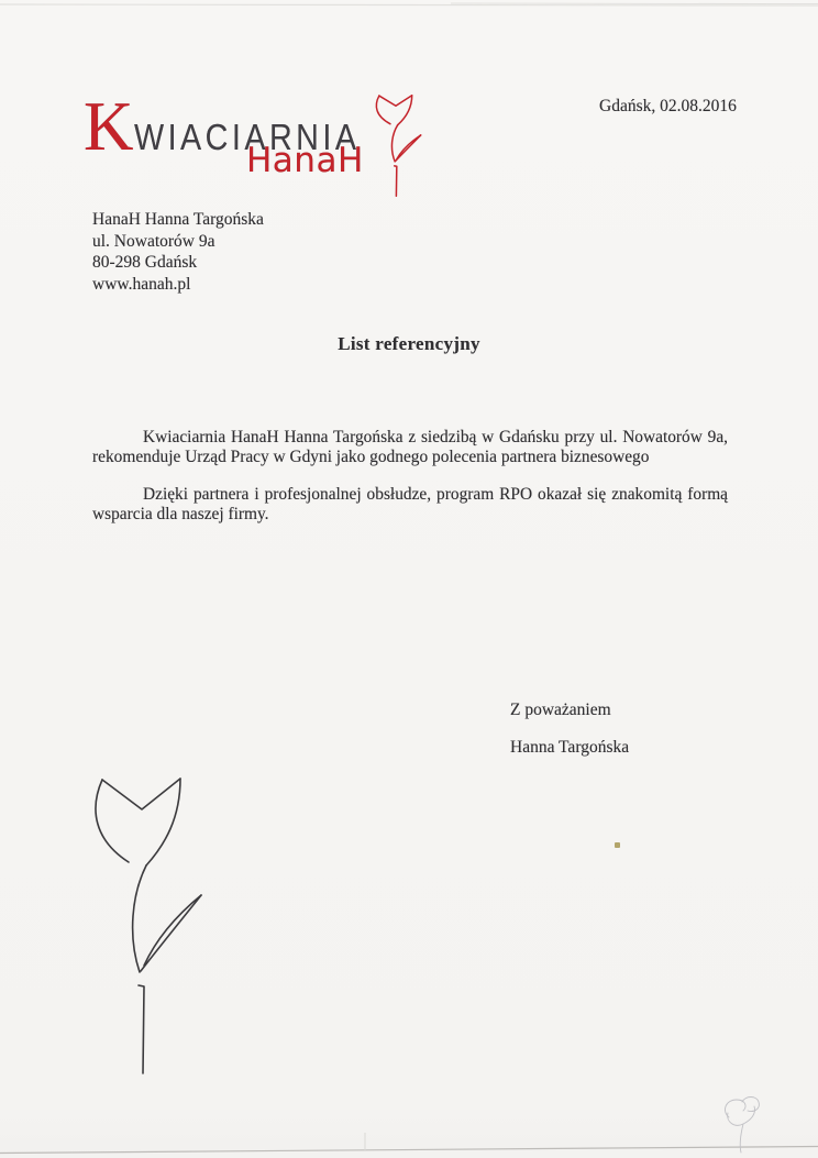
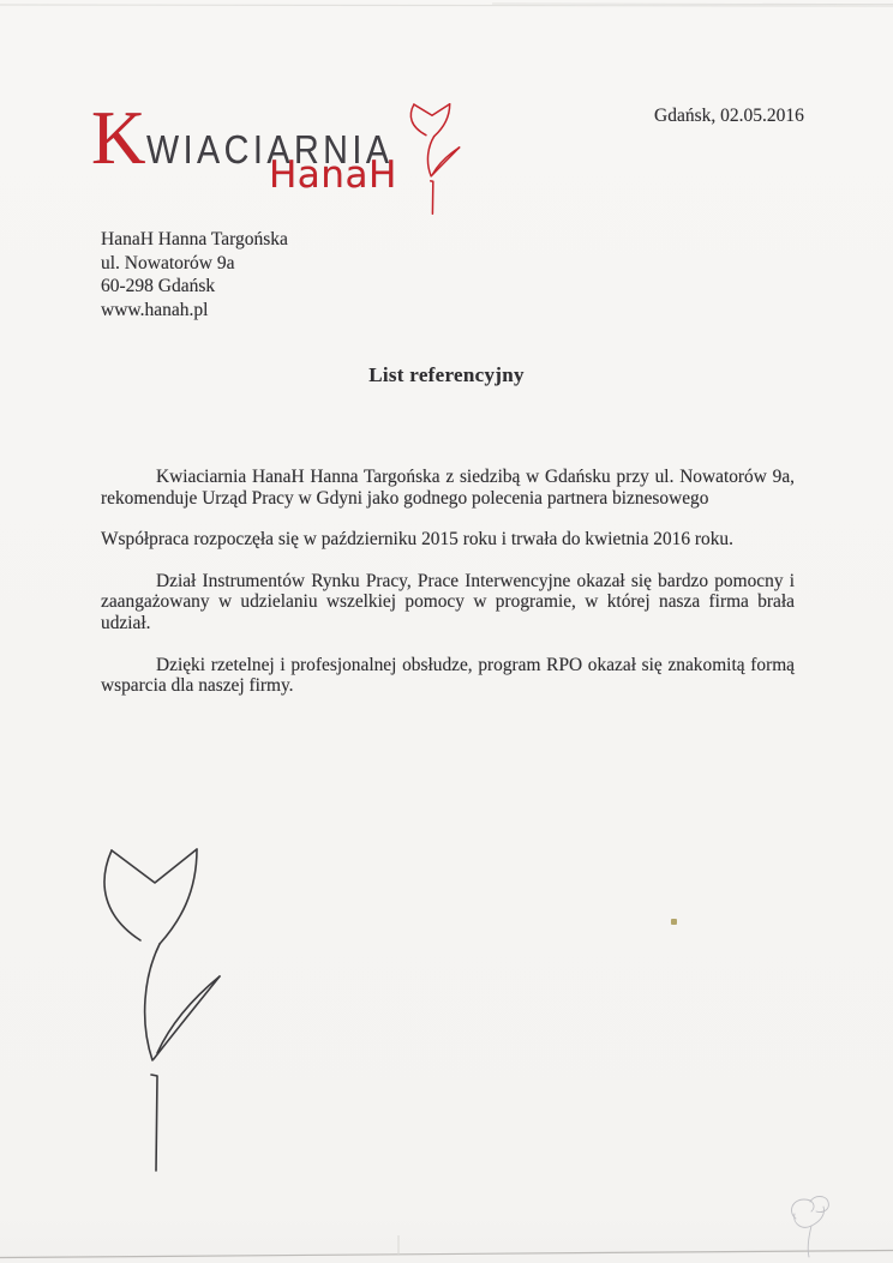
  K
  WIACIARNIA
  HanaH
- Gdańsk, 02.08.2016
+ Gdańsk, 02.05.2016
  HanaH Hanna Targońska
  ul. Nowatorów 9a
- 80-298 Gdańsk
+ 60-298 Gdańsk
  www.hanah.pl
  List referencyjny
  Kwiaciarnia HanaH Hanna Targońska z siedzibą w Gdańsku przy ul. Nowatorów 9a, rekomenduje Urząd Pracy w Gdyni jako godnego polecenia partnera biznesowego
+ Współpraca rozpoczęła się w październiku 2015 roku i trwała do kwietnia 2016 roku.
+ Dział Instrumentów Rynku Pracy, Prace Interwencyjne okazał się bardzo pomocny i zaangażowany w udzielaniu wszelkiej pomocy w programie, w której nasza firma brała udział.
- Dzięki partnera i profesjonalnej obsłudze, program RPO okazał się znakomitą formą wsparcia dla naszej firmy.
+ Dzięki rzetelnej i profesjonalnej obsłudze, program RPO okazał się znakomitą formą wsparcia dla naszej firmy.
- Z poważaniem
- Hanna Targońska
